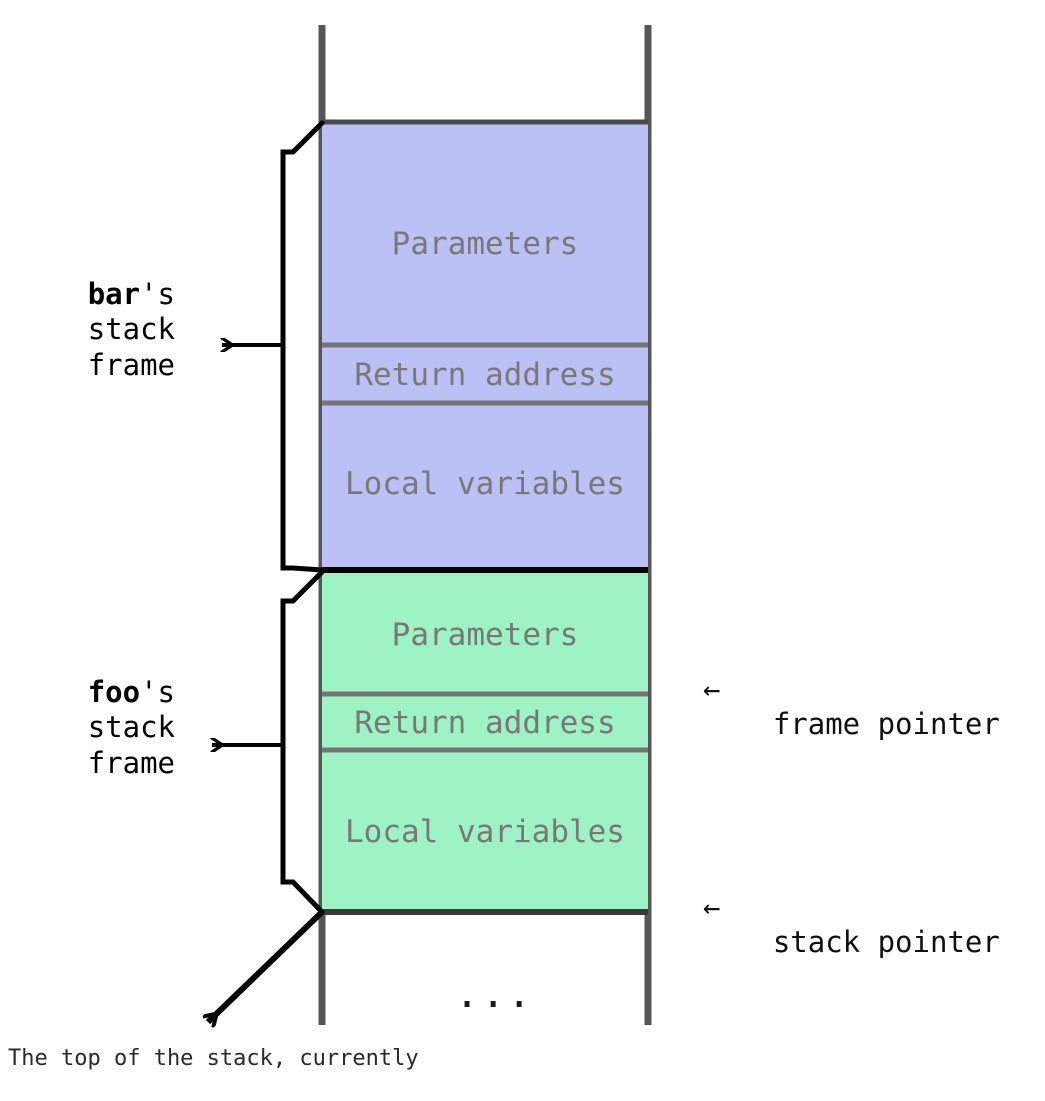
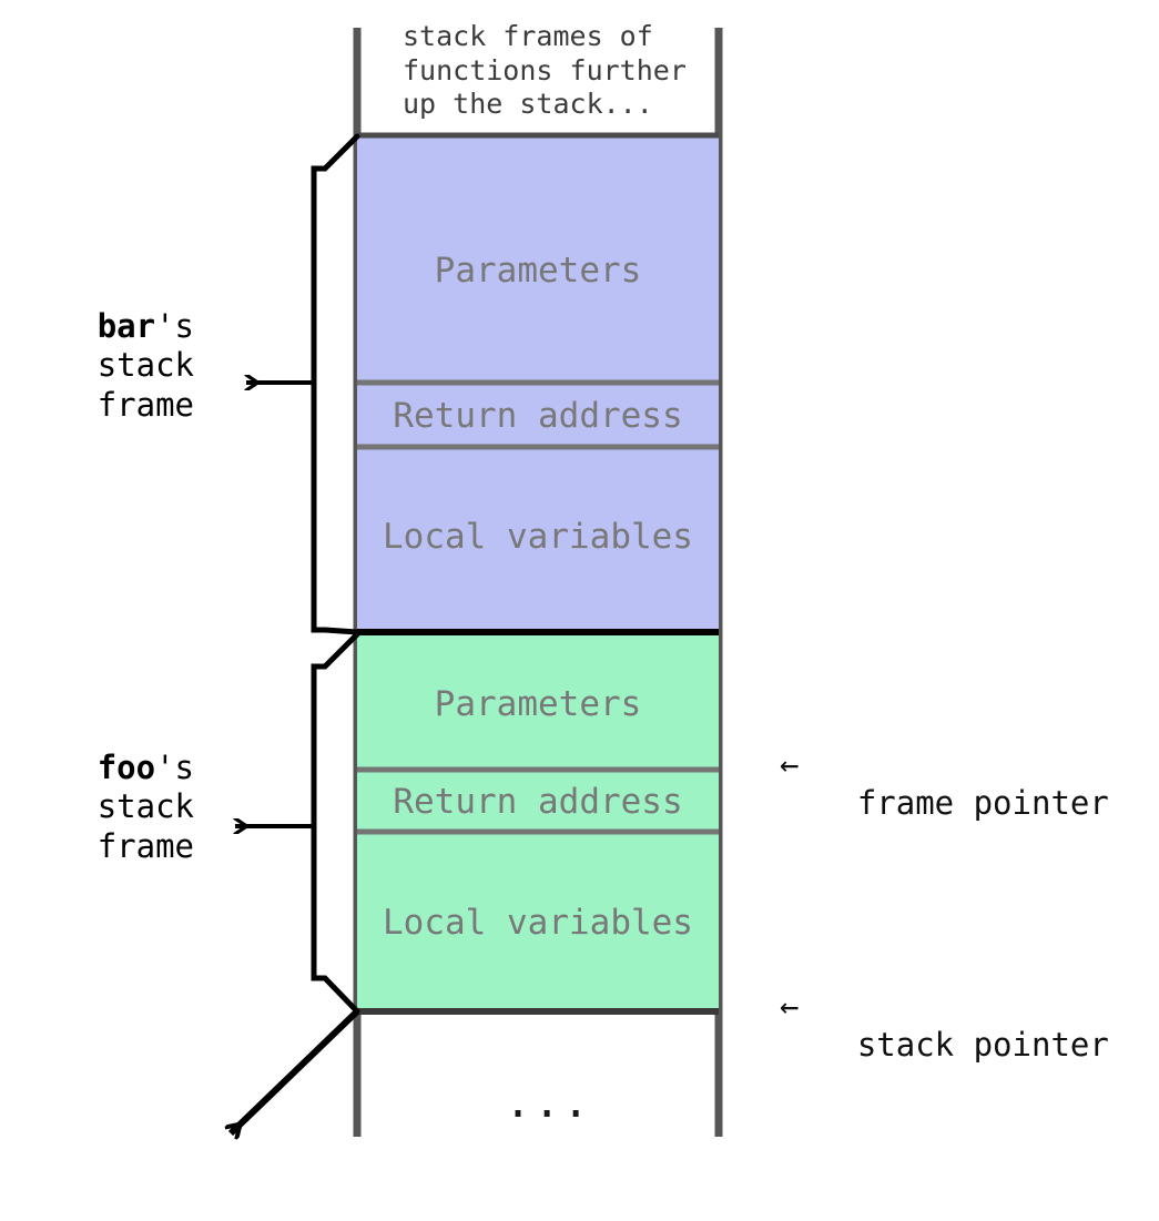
+ stack frames of
+ functions further
+ up the stack...
  Parameters
  Return address
  Local variables
  Parameters
  Return address
  Local variables
  bar's
  stack
  frame
  foo's
  stack
  frame
  ← frame pointer
  ← stack pointer
  ...
- The top of the stack, currently
